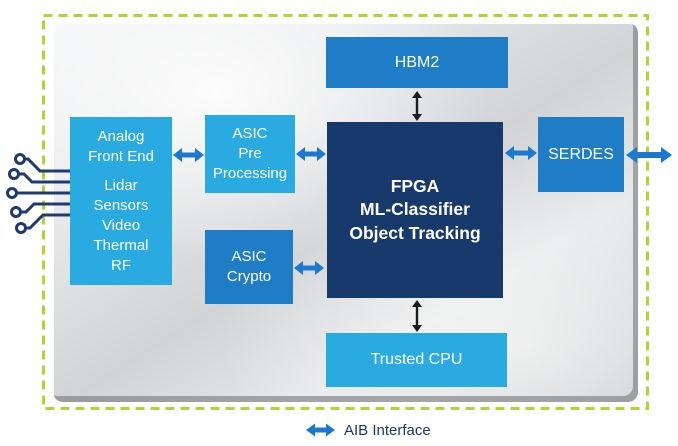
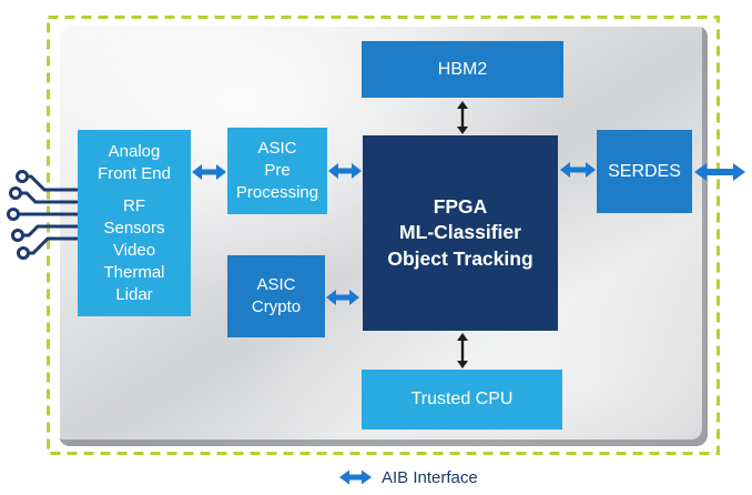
  Analog
  Front End
- Lidar
+ RF
  Sensors
  Video
  Thermal
- RF
+ Lidar
  ASIC
  Pre
  Processing
  ASIC
  Crypto
  HBM2
  FPGA
  ML-Classifier
  Object Tracking
  SERDES
  Trusted CPU
  AIB Interface
